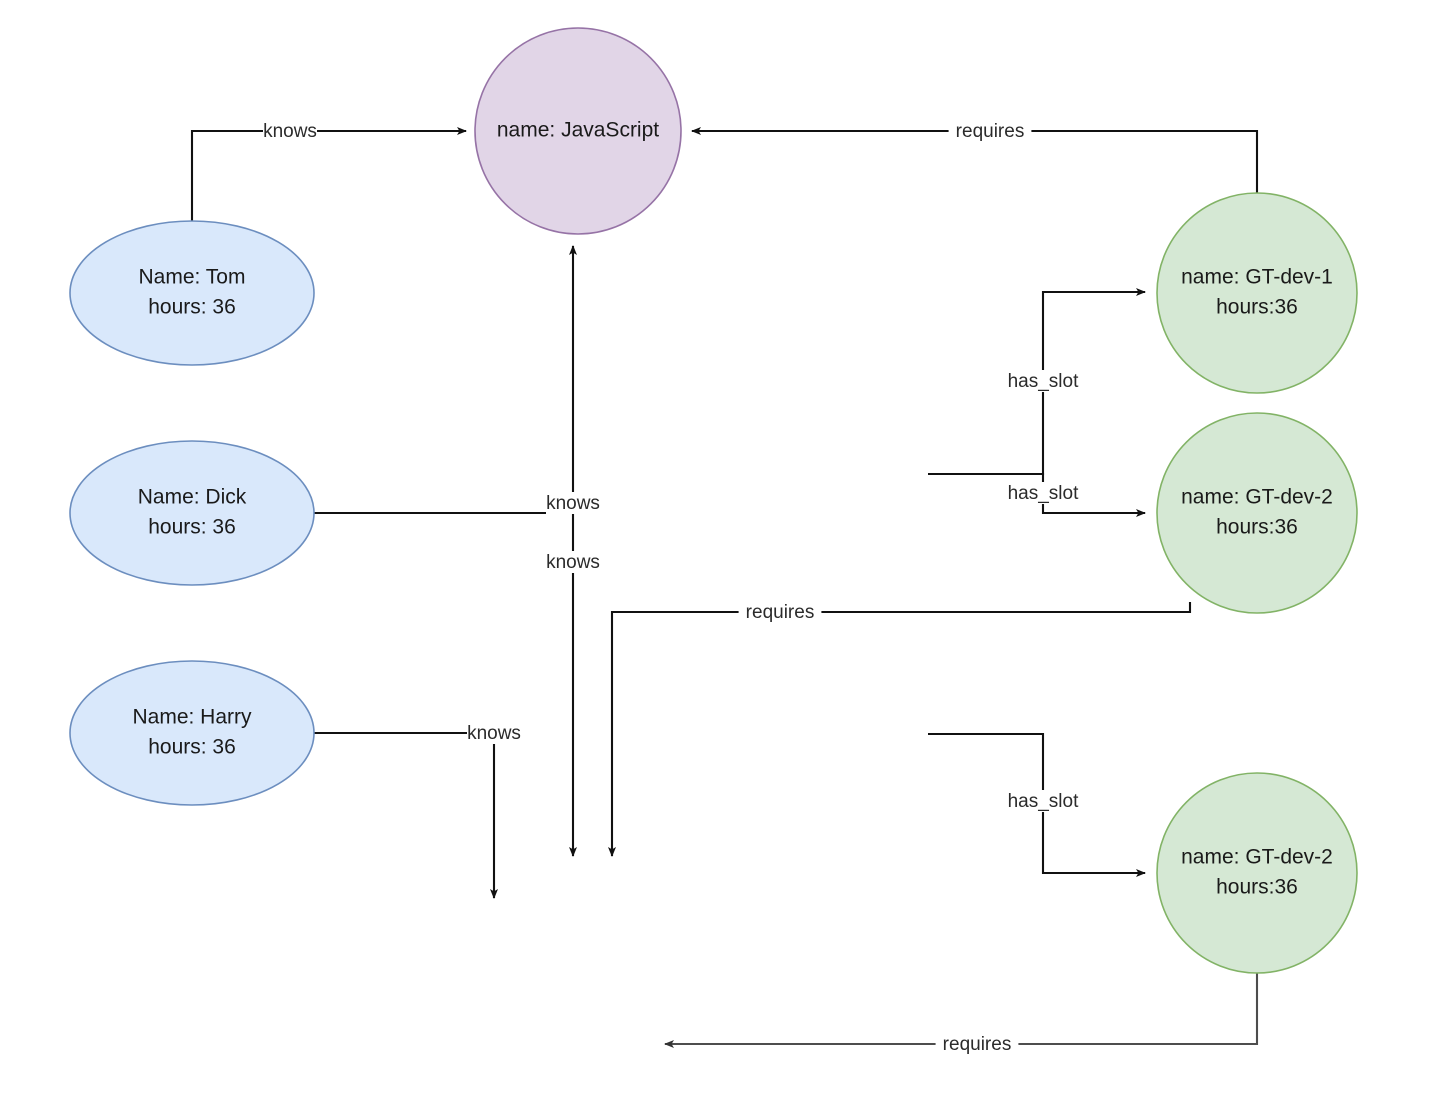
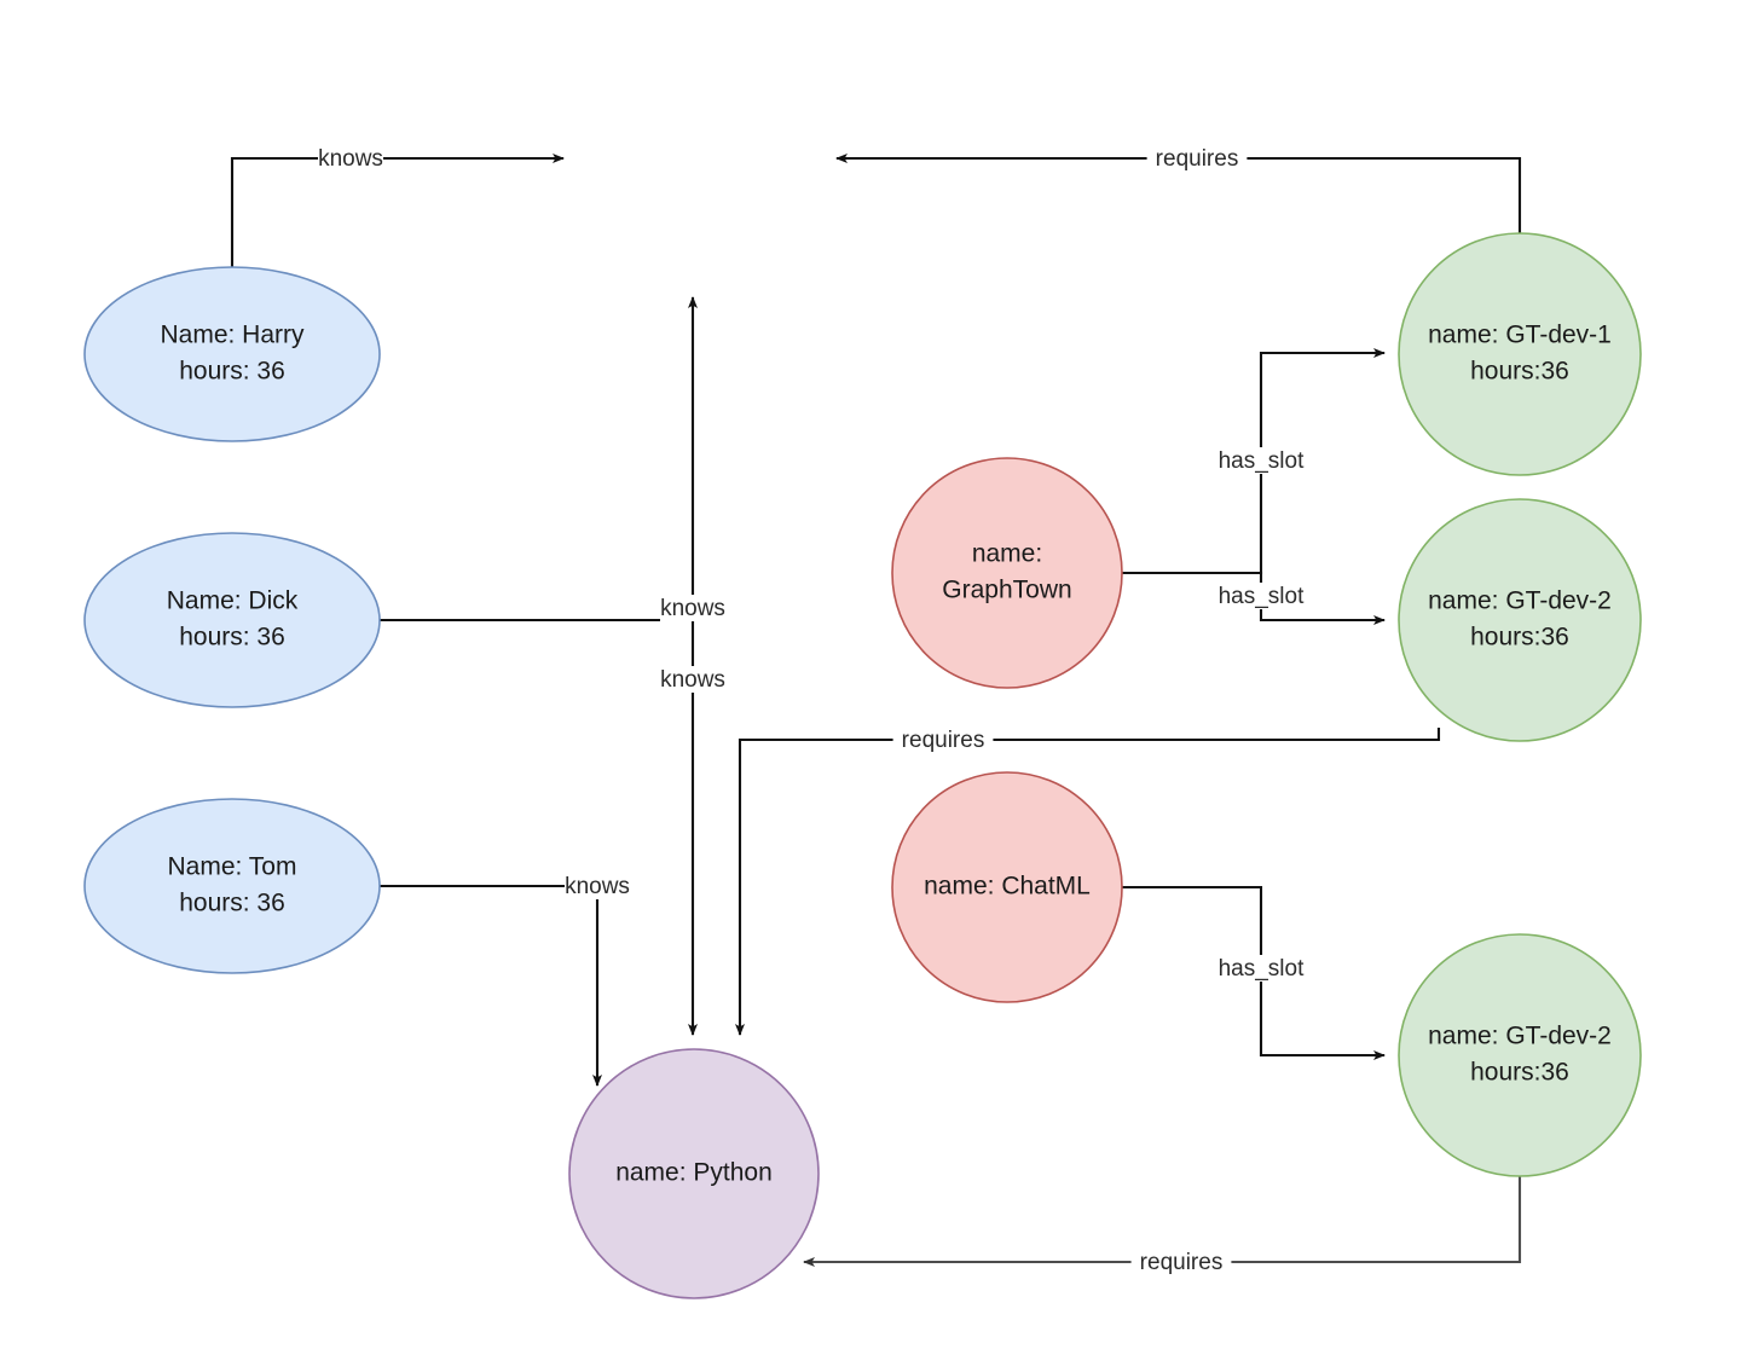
- name: JavaScript
- Name: Tom
+ Name: Harry
  hours: 36
  Name: Dick
  hours: 36
- Name: Harry
+ Name: Tom
  hours: 36
+ name: Python
+ name:
+ GraphTown
+ name: ChatML
  name: GT-dev-1
  hours:36
  name: GT-dev-2
  hours:36
  name: GT-dev-2
  hours:36
  knows
  knows
  knows
  knows
  requires
  requires
  requires
  has_slot
  has_slot
  has_slot
